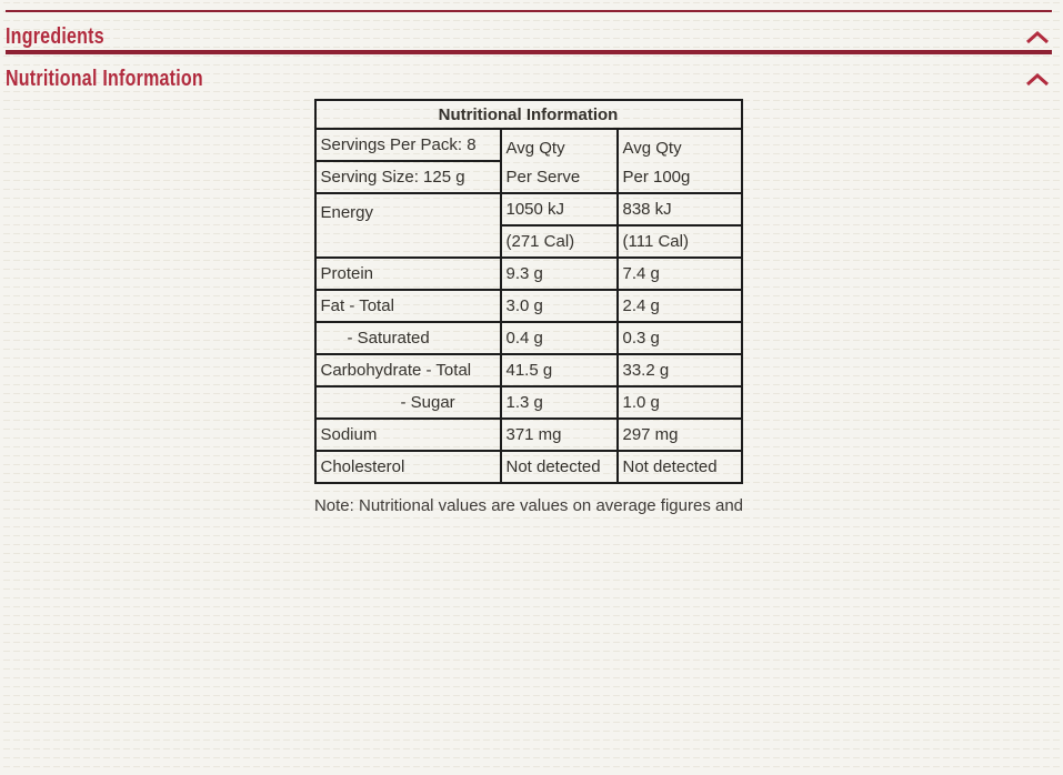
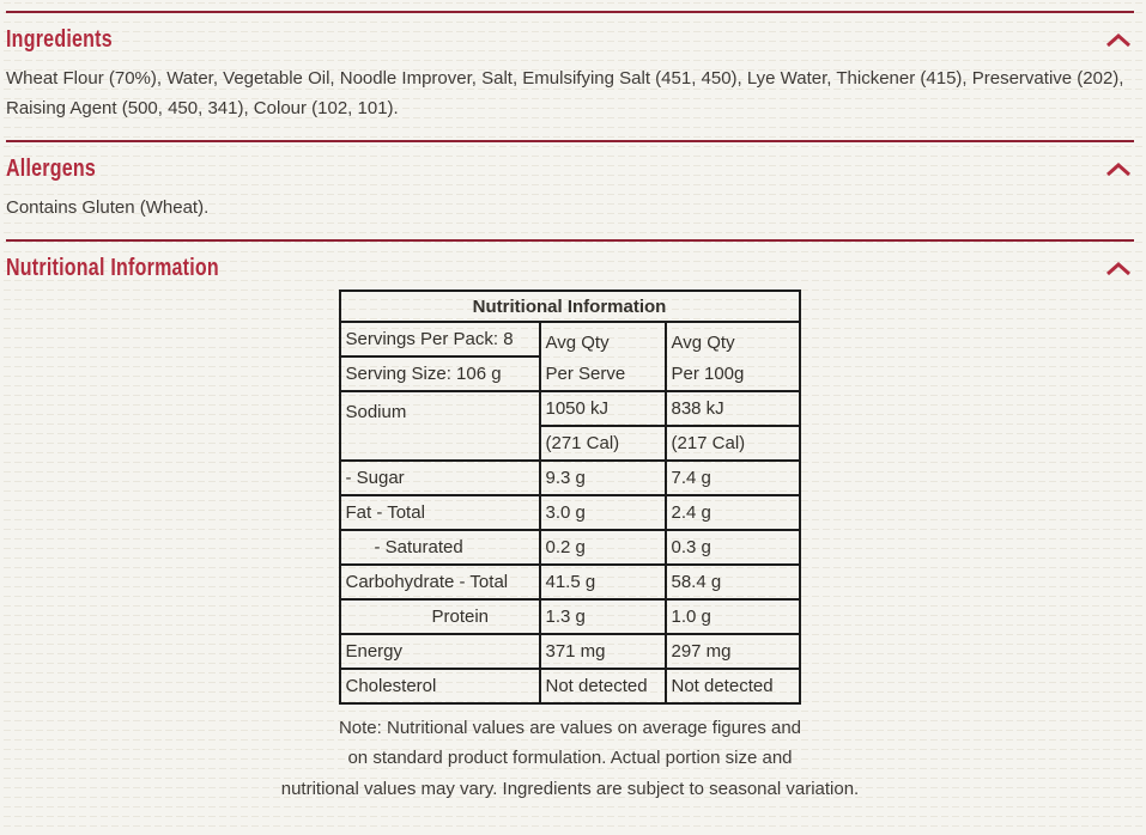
  Ingredients
+ Wheat Flour (70%), Water, Vegetable Oil, Noodle Improver, Salt, Emulsifying Salt (451, 450), Lye Water, Thickener (415), Preservative (202), Raising Agent (500, 450, 341), Colour (102, 101).
+ Allergens
+ Contains Gluten (Wheat).
  Nutritional Information
  Nutritional Information
  Servings Per Pack: 8	Avg Qty Per Serve	Avg Qty Per 100g
- Serving Size: 125 g
+ Serving Size: 106 g
- Energy	1050 kJ	838 kJ
+ Sodium	1050 kJ	838 kJ
- (271 Cal)	(111 Cal)
+ (271 Cal)	(217 Cal)
- Protein	9.3 g	7.4 g
+ - Sugar	9.3 g	7.4 g
  Fat - Total	3.0 g	2.4 g
- - Saturated	0.4 g	0.3 g
+ - Saturated	0.2 g	0.3 g
- Carbohydrate - Total	41.5 g	33.2 g
+ Carbohydrate - Total	41.5 g	58.4 g
- - Sugar	1.3 g	1.0 g
+ Protein	1.3 g	1.0 g
- Sodium	371 mg	297 mg
+ Energy	371 mg	297 mg
  Cholesterol	Not detected	Not detected
  Note: Nutritional values are values on average figures and
+ on standard product formulation. Actual portion size and
+ nutritional values may vary. Ingredients are subject to seasonal variation.
